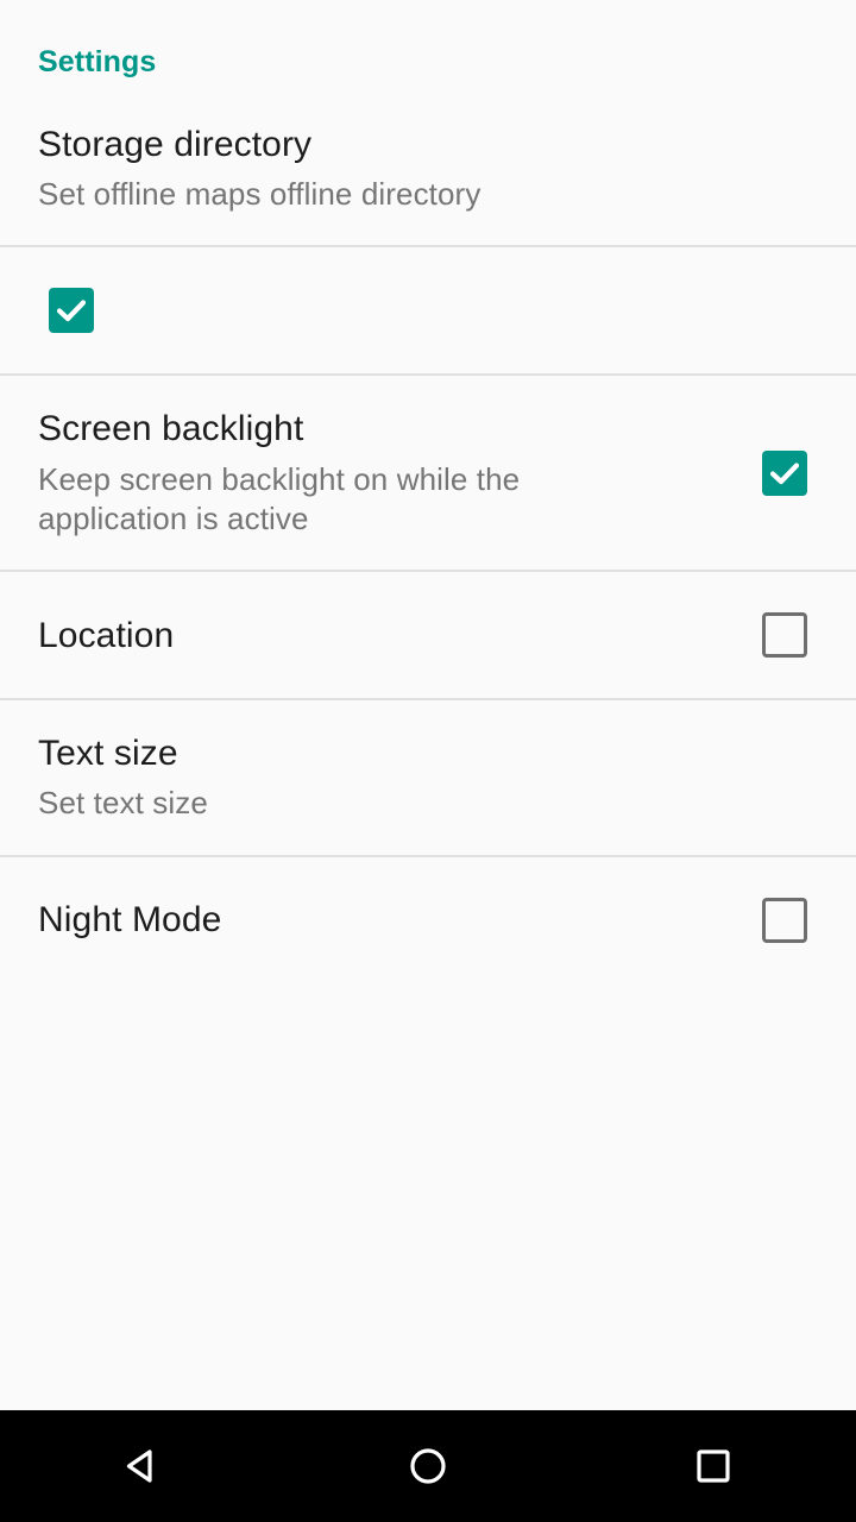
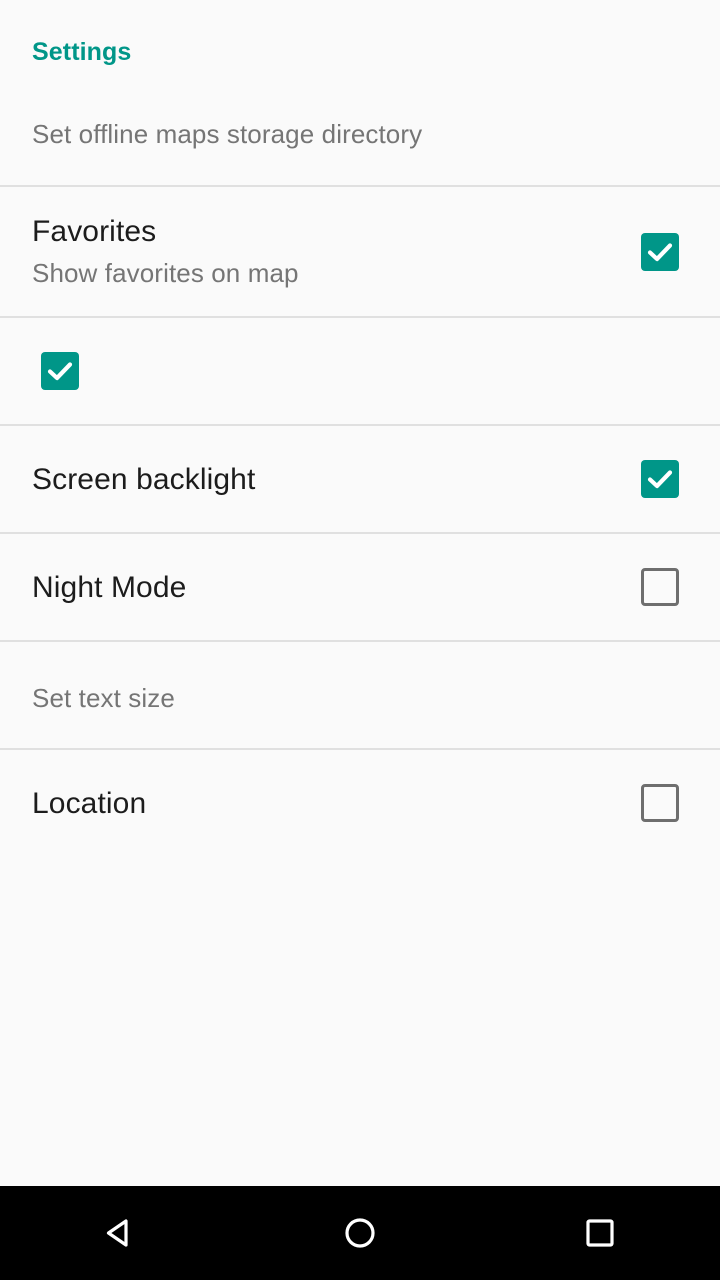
  Settings
- Storage directory
- Set offline maps offline directory
+ Set offline maps storage directory
+ Favorites
+ Show favorites on map
  Screen backlight
- Keep screen backlight on while the application is active
- Location
+ Night Mode
- Text size
  Set text size
- Night Mode
+ Location
